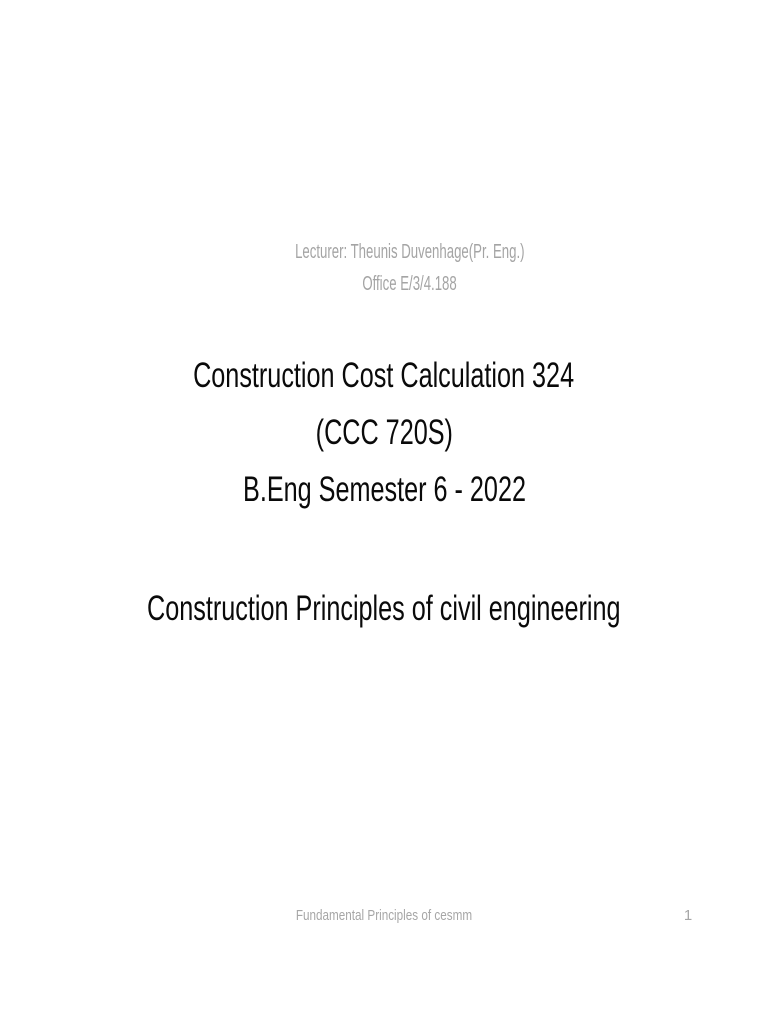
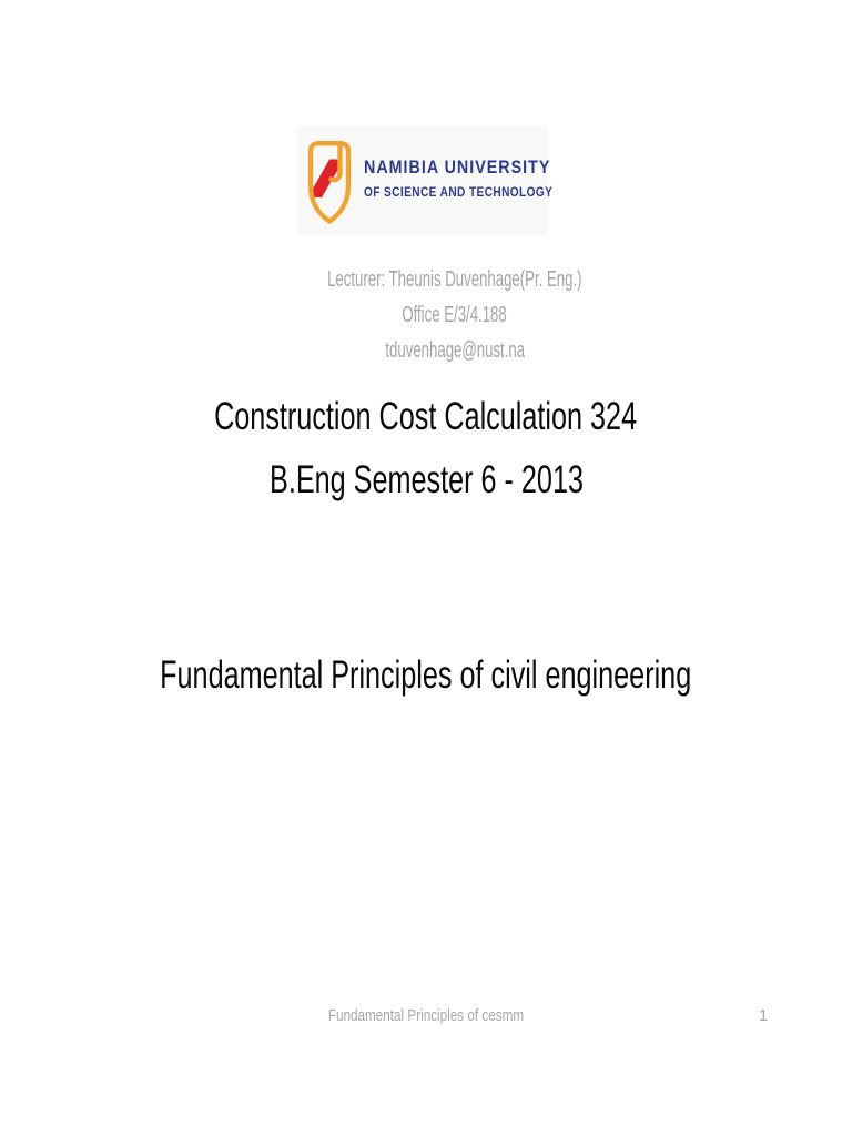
+ NAMIBIA UNIVERSITY
+ OF SCIENCE AND TECHNOLOGY
  Lecturer: Theunis Duvenhage(Pr. Eng.)
  Office E/3/4.188
+ tduvenhage@nust.na
  Construction Cost Calculation 324
- (CCC 720S)
- B.Eng Semester 6 - 2022
+ B.Eng Semester 6 - 2013
- Construction Principles of civil engineering
+ Fundamental Principles of civil engineering
  Fundamental Principles of cesmm
  1
